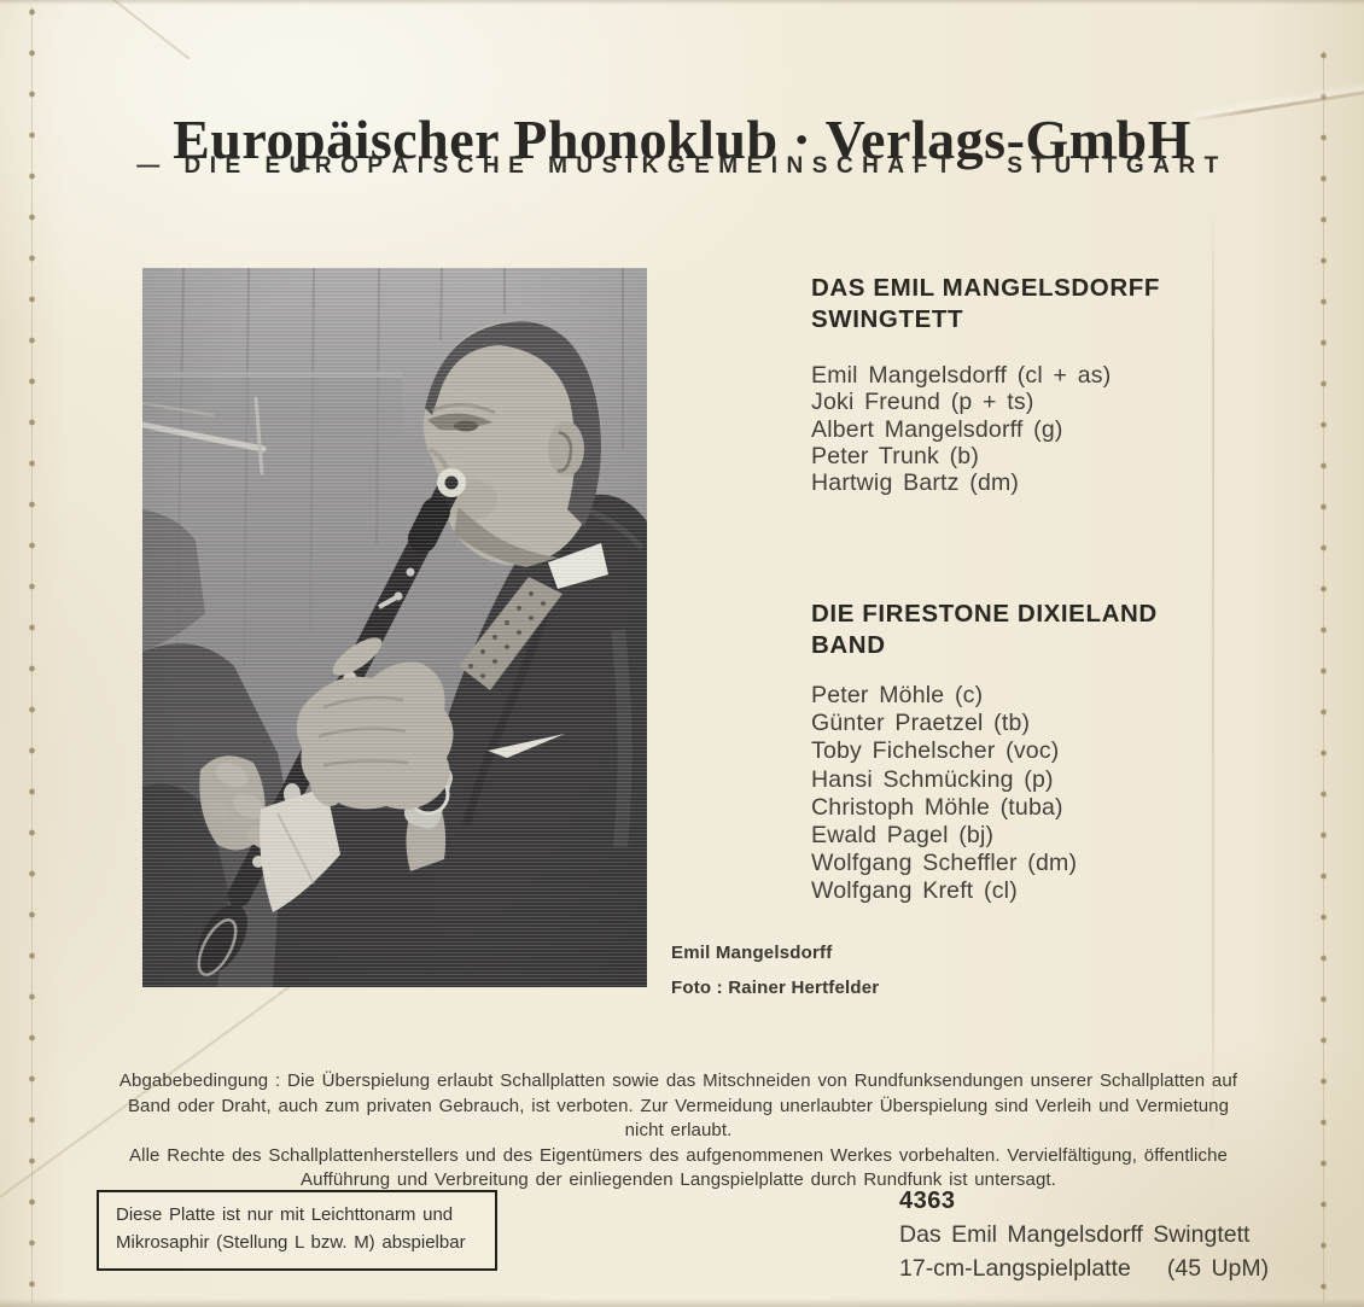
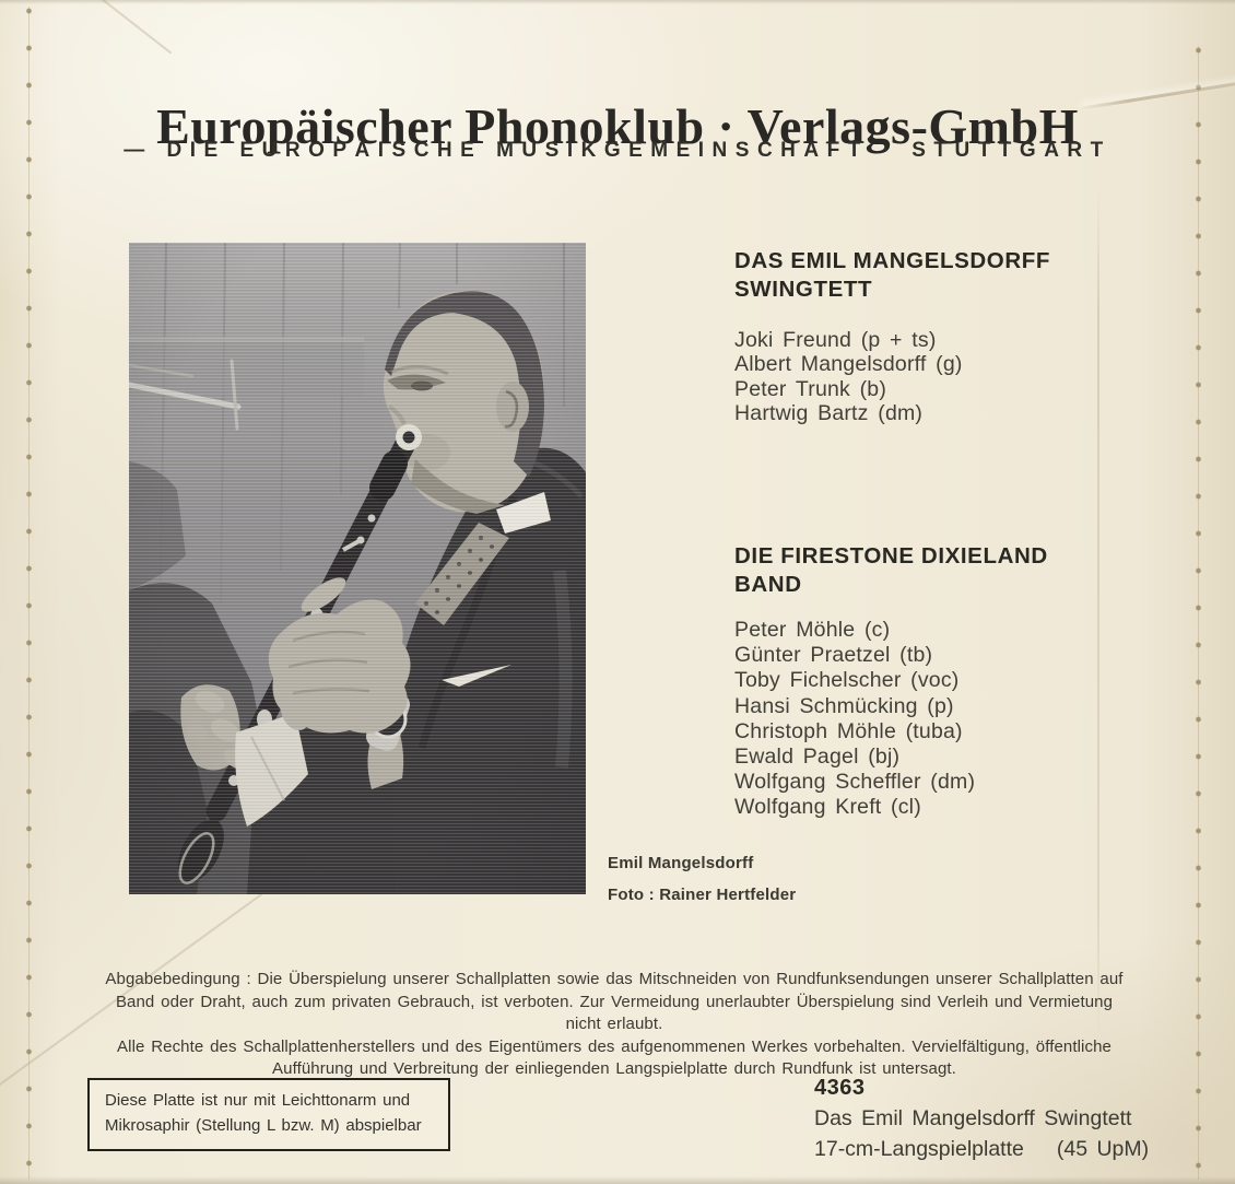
  Europäischer Phonoklub · Verlags-GmbH
  — DIE EUROPÄISCHE MUSIKGEMEINSCHAFT · STUTTGART
  Emil Mangelsdorff
  Foto : Rainer Hertfelder
  DAS EMIL MANGELSDORFF
  SWINGTETT
- Emil Mangelsdorff (cl + as)
  Joki Freund (p + ts)
  Albert Mangelsdorff (g)
  Peter Trunk (b)
  Hartwig Bartz (dm)
  DIE FIRESTONE DIXIELAND
  BAND
  Peter Möhle (c)
  Günter Praetzel (tb)
  Toby Fichelscher (voc)
  Hansi Schmücking (p)
  Christoph Möhle (tuba)
  Ewald Pagel (bj)
  Wolfgang Scheffler (dm)
  Wolfgang Kreft (cl)
- Abgabebedingung : Die Überspielung erlaubt Schallplatten sowie das Mitschneiden von Rundfunksendungen unserer Schallplatten auf Band oder Draht, auch zum privaten Gebrauch, ist verboten. Zur Vermeidung unerlaubter Überspielung sind Verleih und Vermietung nicht erlaubt.
+ Abgabebedingung : Die Überspielung unserer Schallplatten sowie das Mitschneiden von Rundfunksendungen unserer Schallplatten auf Band oder Draht, auch zum privaten Gebrauch, ist verboten. Zur Vermeidung unerlaubter Überspielung sind Verleih und Vermietung nicht erlaubt.
  Alle Rechte des Schallplattenherstellers und des Eigentümers des aufgenommenen Werkes vorbehalten. Vervielfältigung, öffentliche Aufführung und Verbreitung der einliegenden Langspielplatte durch Rundfunk ist untersagt.
  Diese Platte ist nur mit Leichttonarm und
  Mikrosaphir (Stellung L bzw. M) abspielbar
  4363
  Das Emil Mangelsdorff Swingtett
  17-cm-Langspielplatte (45 UpM)
